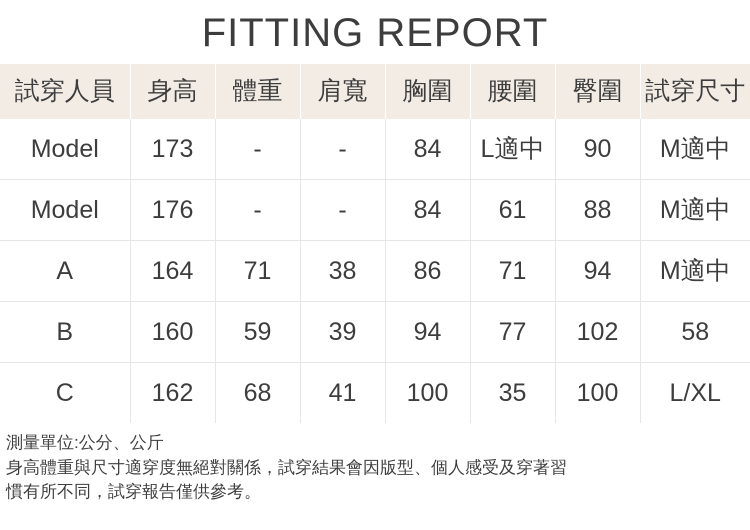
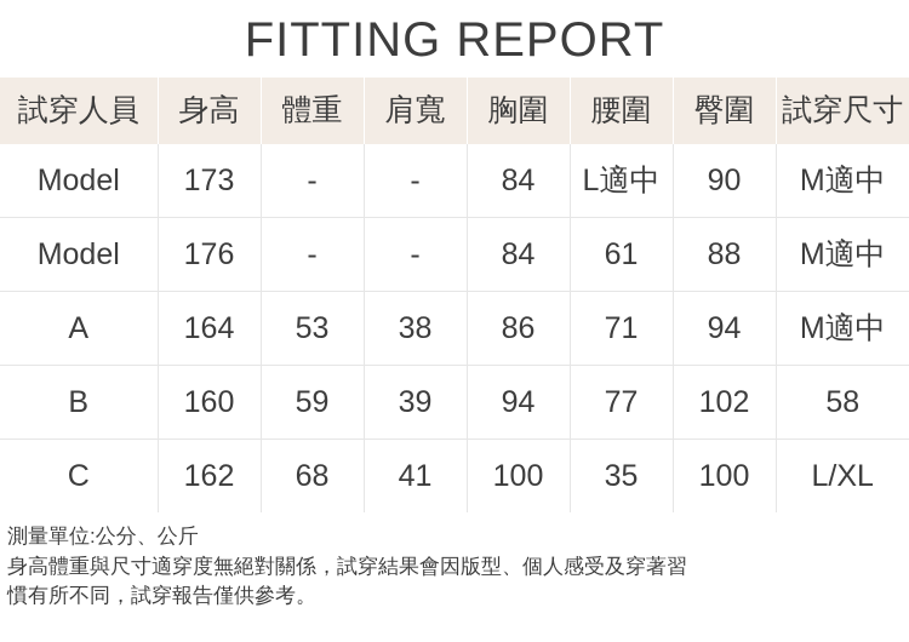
  FITTING REPORT
  試穿人員	身高	體重	肩寬	胸圍	腰圍	臀圍	試穿尺寸
  Model	173	-	-	84	L適中	90	M適中
  Model	176	-	-	84	61	88	M適中
- A	164	71	38	86	71	94	M適中
+ A	164	53	38	86	71	94	M適中
  B	160	59	39	94	77	102	58
  C	162	68	41	100	35	100	L/XL
  測量單位:公分、公斤
  身高體重與尺寸適穿度無絕對關係，試穿結果會因版型、個人感受及穿著習
  慣有所不同，試穿報告僅供參考。
